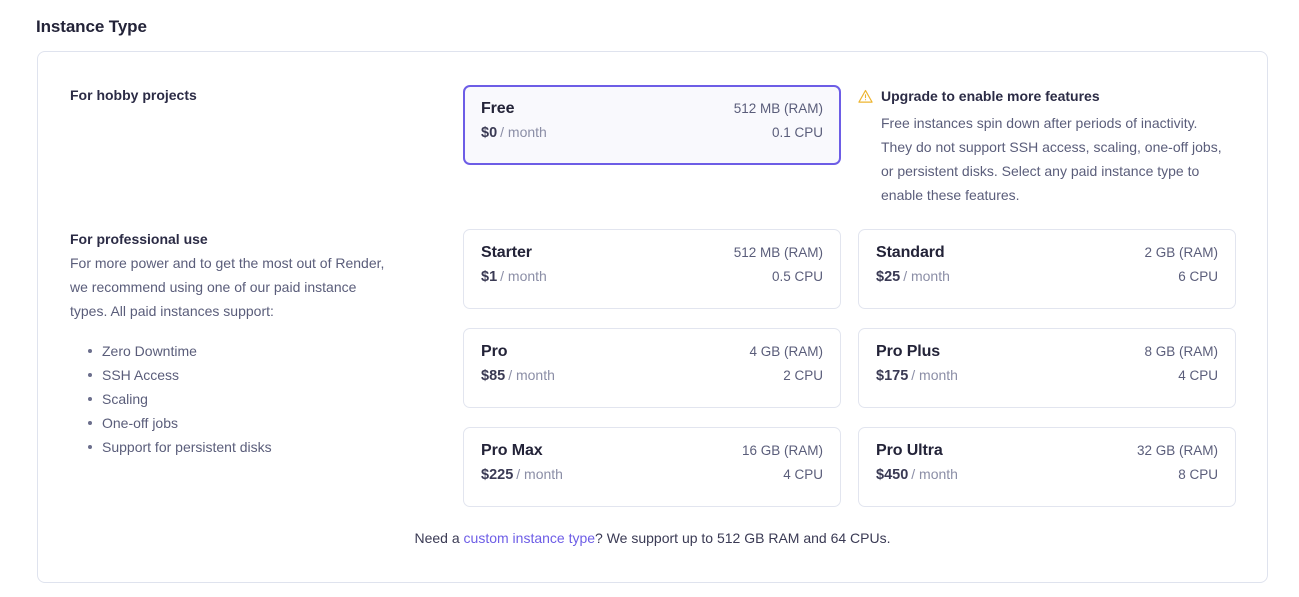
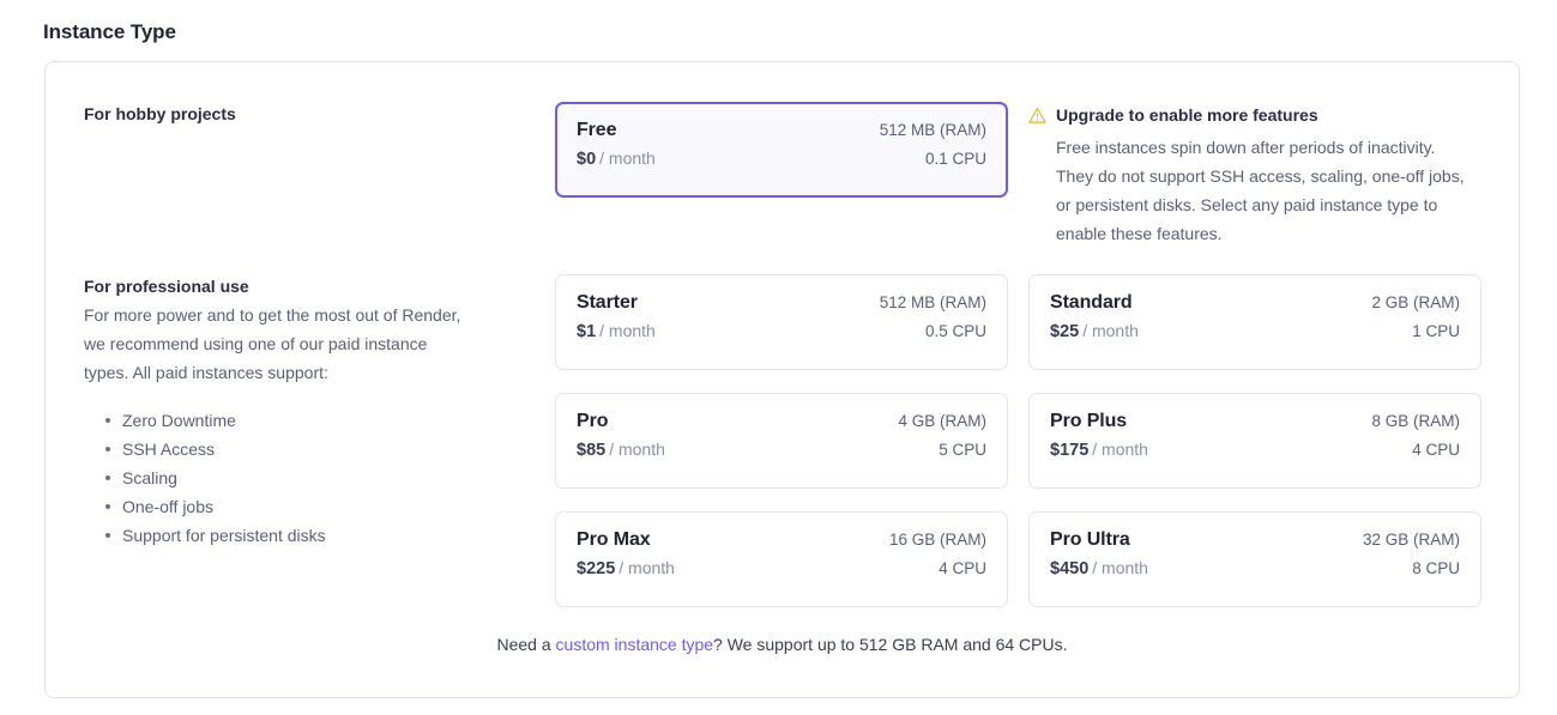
  Instance Type
  For hobby projects
  Free
  512 MB (RAM)
  $0 / month
  0.1 CPU
  Upgrade to enable more features
  Free instances spin down after periods of inactivity. They do not support SSH access, scaling, one-off jobs, or persistent disks. Select any paid instance type to enable these features.
  For professional use
  For more power and to get the most out of Render, we recommend using one of our paid instance types. All paid instances support:
  Zero Downtime
  SSH Access
  Scaling
  One-off jobs
  Support for persistent disks
  Starter
  512 MB (RAM)
  $1 / month
  0.5 CPU
  Standard
  2 GB (RAM)
  $25 / month
- 6 CPU
+ 1 CPU
  Pro
  4 GB (RAM)
  $85 / month
- 2 CPU
+ 5 CPU
  Pro Plus
  8 GB (RAM)
  $175 / month
  4 CPU
  Pro Max
  16 GB (RAM)
  $225 / month
  4 CPU
  Pro Ultra
  32 GB (RAM)
  $450 / month
  8 CPU
  Need a custom instance type? We support up to 512 GB RAM and 64 CPUs.
